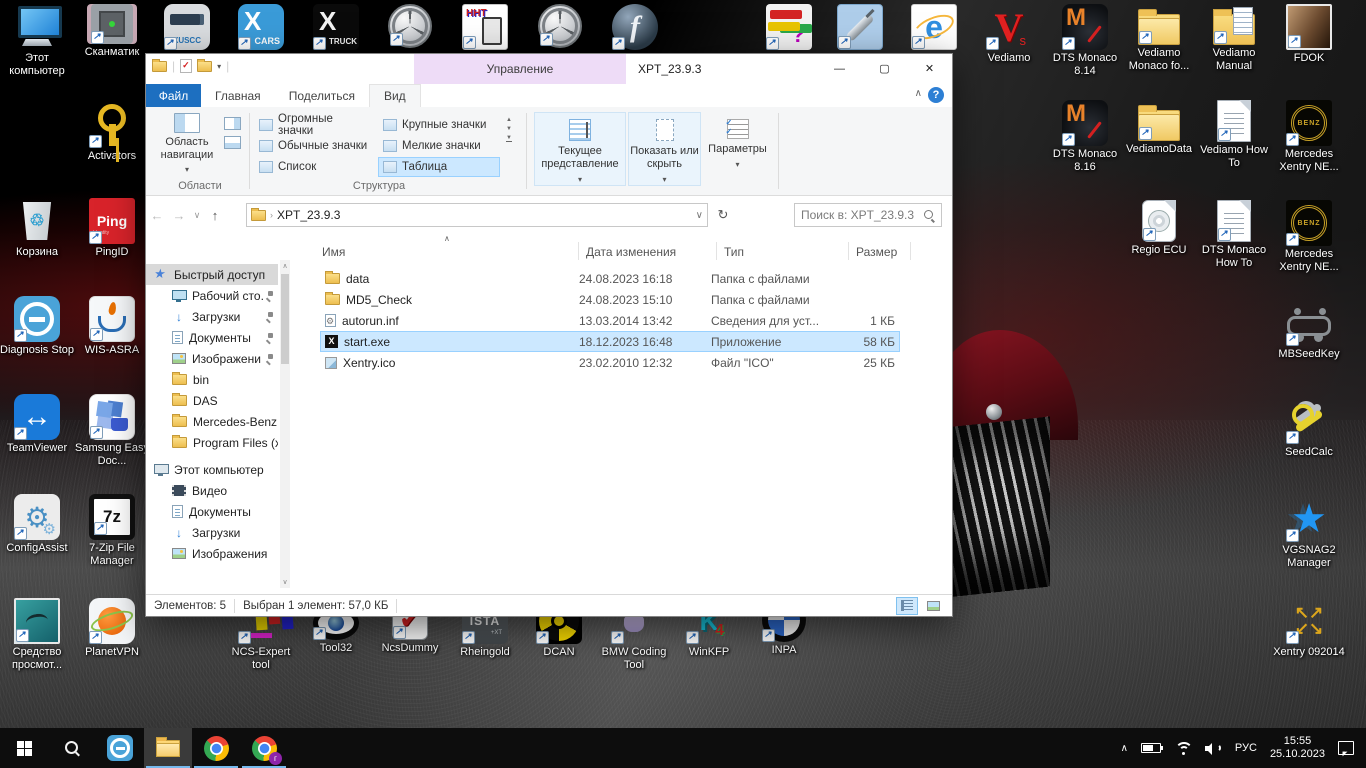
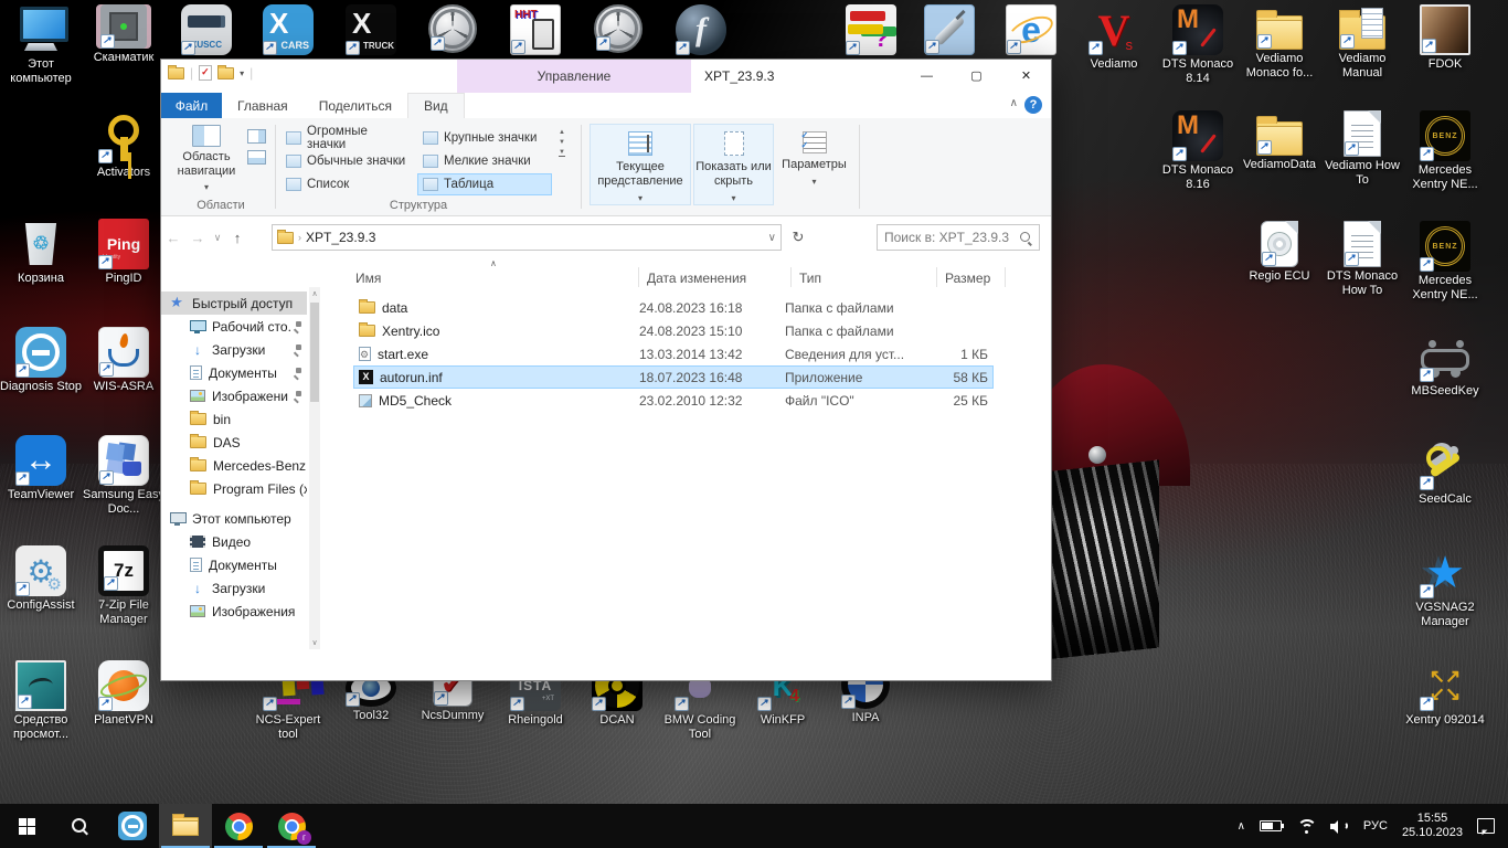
  Этот компьютер
  Сканматик
  Vediamo
  DTS Monaco 8.14
  Vediamo Monaco fo...
  Vediamo Manual
  FDOK
  DTS Monaco 8.16
  VediamoData
  Vediamo How To
  Mercedes Xentry NE...
  Regio ECU
  DTS Monaco How To
  Mercedes Xentry NE...
  MBSeedKey
  SeedCalc
  VGSNAG2 Manager
  Xentry 092014
  Activators
  Корзина
  PingID
  Diagnosis Stop
  WIS-ASRA
  TeamViewer
  Samsung Eas Doc...
  ConfigAssist
  7-Zip File Manager
  Средство просмот...
  PlanetVPN
  NCS-Expert tool
  Tool32
  NcsDummy
  Rheingold
  DCAN
  BMW Coding Tool
  WinKFP
  INPA
  |
  ▾
  |
  Управление
  XPT_23.9.3
  —
  ▢
  ✕
  Файл
  Главная
  Поделиться
  Вид
  ∧
  ?
  Область навигации
  ▾
  Области
  Огромные значки
  Обычные значки
  Список
  Крупные значки
  Мелкие значки
  Таблица
  Структура
  Текущее представление
  ▾
  Показать или скрыть
  ▾
  Параметры
  ▾
  ←
  →
  ∨
  ↑
  ›
  XPT_23.9.3
  ∨
  ↻
  Поиск в: XPT_23.9.3
  Быстрый доступ
  Рабочий сто.
  Загрузки
  Документы
  Изображени
  bin
  DAS
  Mercedes-Benz
  Program Files (
  Этот компьютер
  Видео
  Документы
  Загрузки
  Изображения
  ∧
  Имя
  Дата изменения
  Тип
  Размер
  data
  24.08.2023 16:18
  Папка с файлами
- MD5_Check
+ Xentry.ico
  24.08.2023 15:10
  Папка с файлами
- autorun.inf
+ start.exe
  13.03.2014 13:42
  Сведения для уст...
  1 КБ
- start.exe
+ autorun.inf
- 18.12.2023 16:48
+ 18.07.2023 16:48
  Приложение
  58 КБ
- Xentry.ico
+ MD5_Check
  23.02.2010 12:32
  Файл "ICO"
  25 КБ
- Элементов: 5
- Выбран 1 элемент: 57,0 КБ
  г
  ∧
  РУС
  15:55
  25.10.2023
